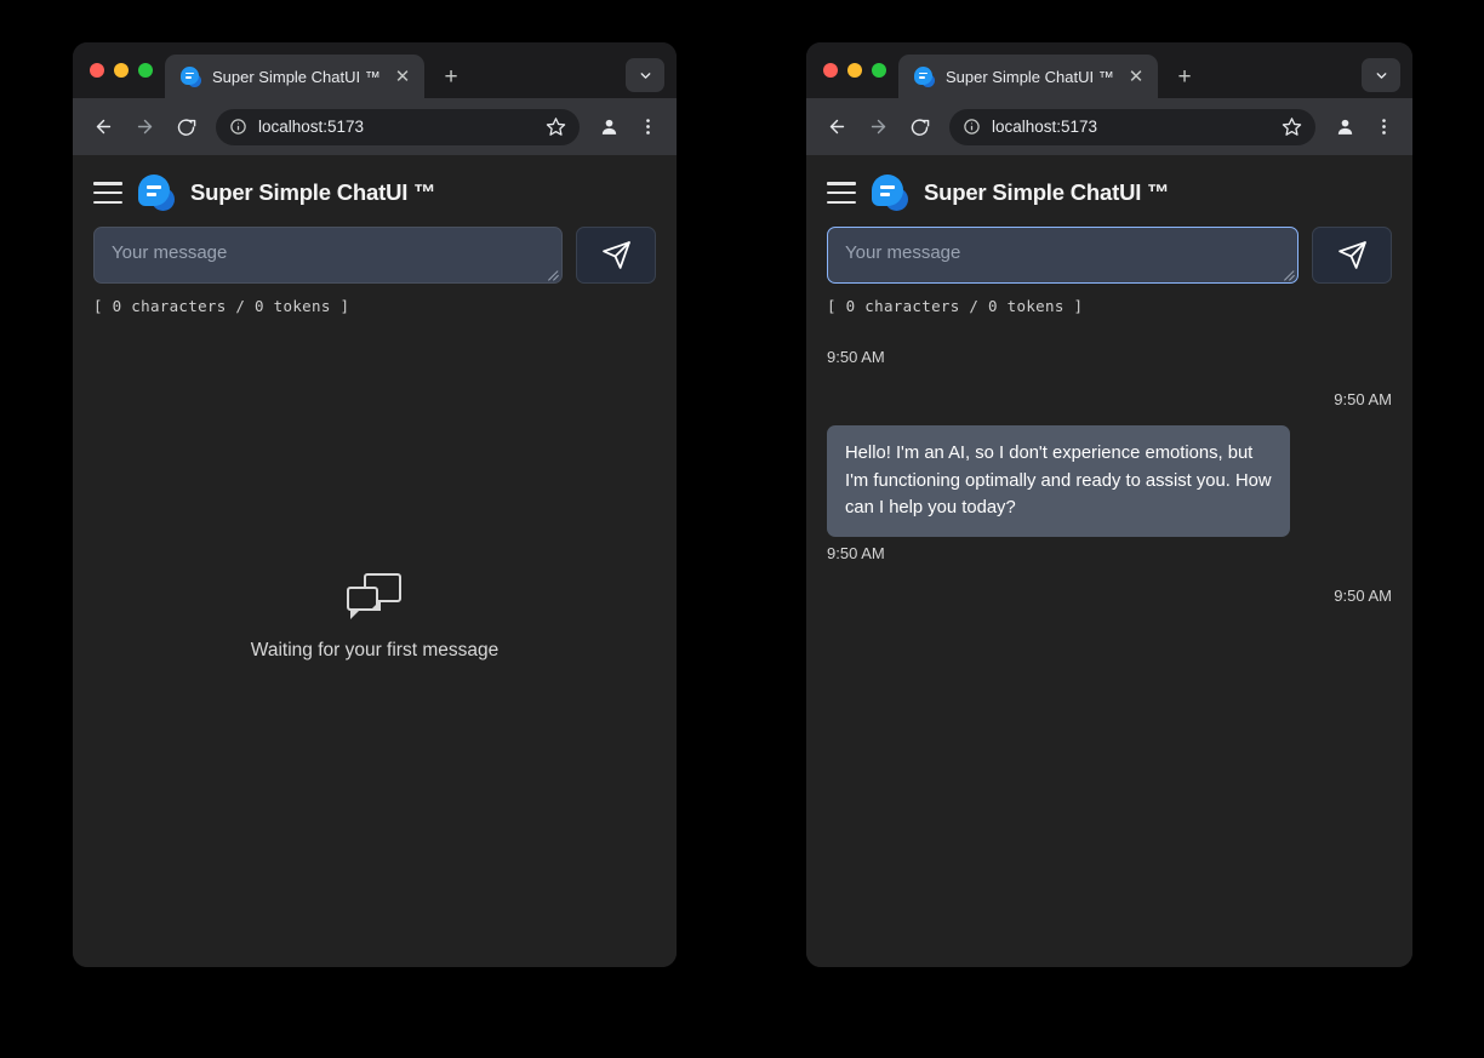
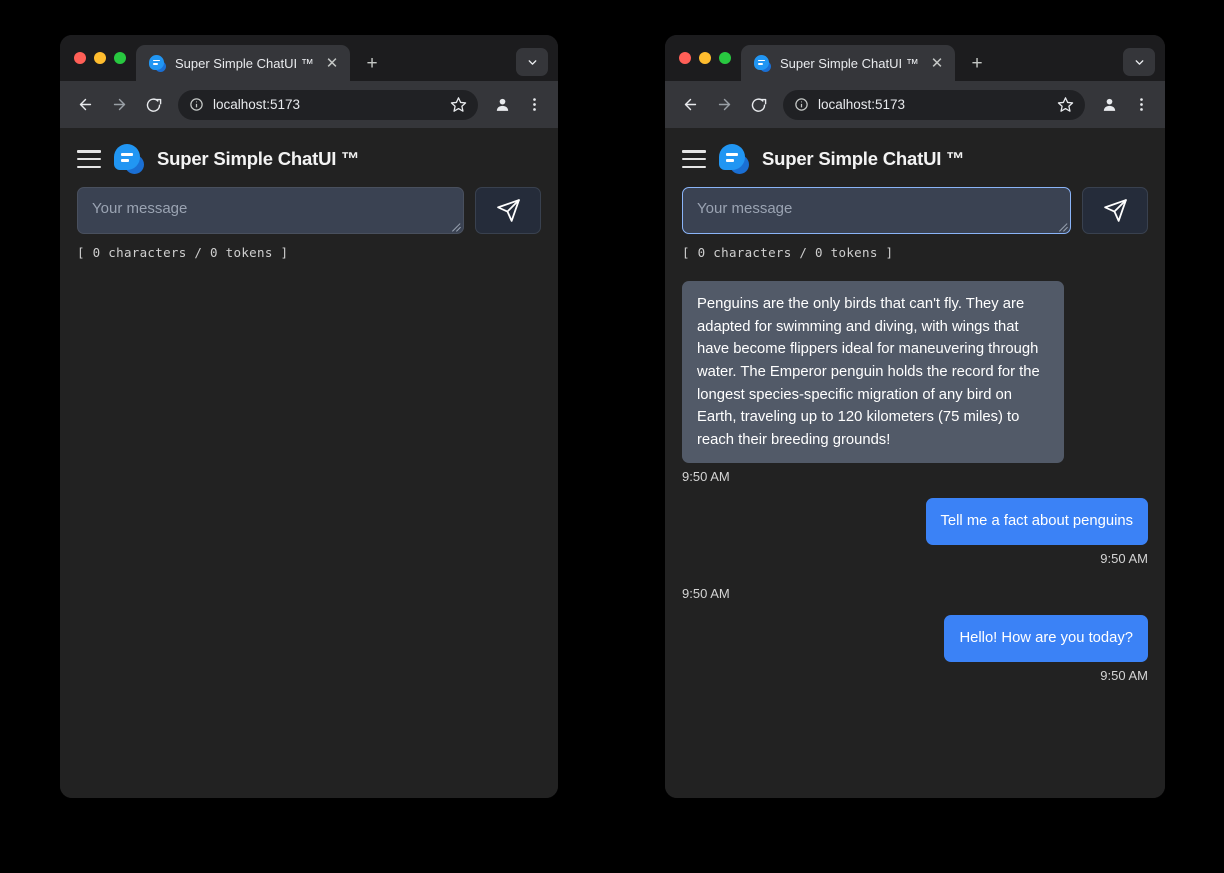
  Super Simple ChatUI ™
  ✕
  +
  localhost:5173
  Super Simple ChatUI ™
  Your message
  [ 0 characters / 0 tokens ]
- Waiting for your first message
  Super Simple ChatUI ™
  ✕
  +
  localhost:5173
  Super Simple ChatUI ™
  Your message
  [ 0 characters / 0 tokens ]
+ Penguins are the only birds that can't fly. They are adapted for swimming and diving, with wings that have become flippers ideal for maneuvering through water. The Emperor penguin holds the record for the longest species-specific migration of any bird on Earth, traveling up to 120 kilometers (75 miles) to reach their breeding grounds!
  9:50 AM
+ Tell me a fact about penguins
  9:50 AM
- Hello! I'm an AI, so I don't experience emotions, but I'm functioning optimally and ready to assist you. How can I help you today?
  9:50 AM
+ Hello! How are you today?
  9:50 AM
